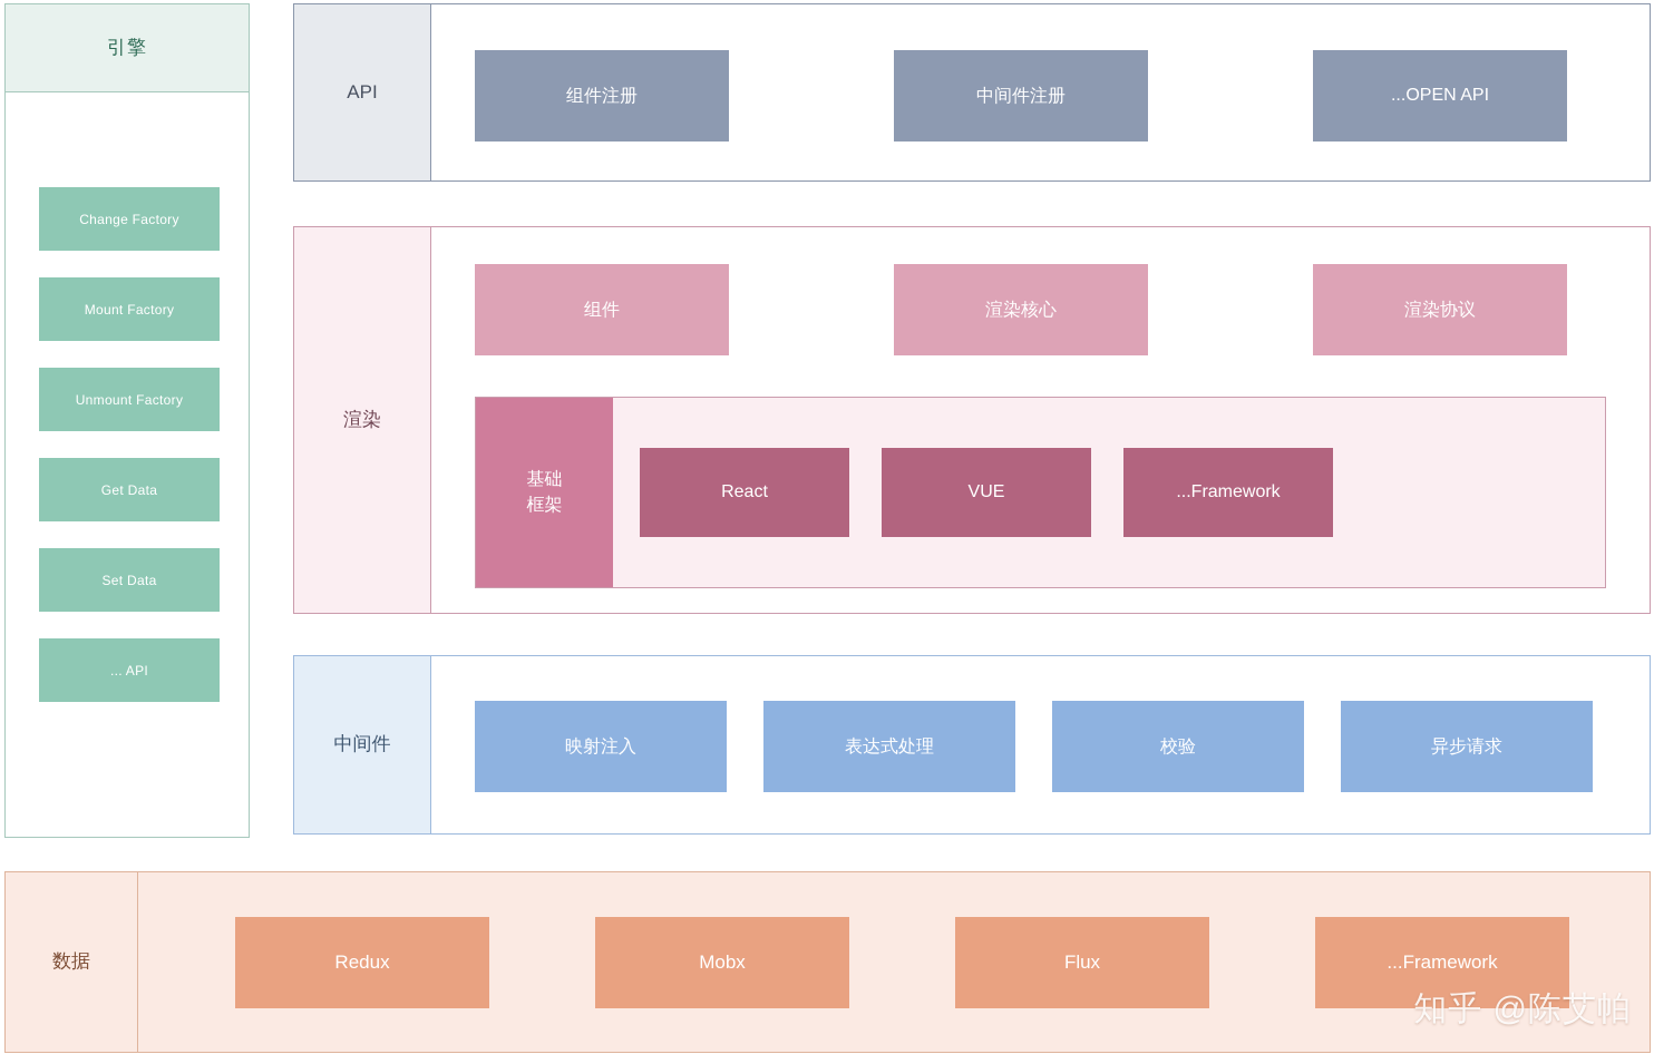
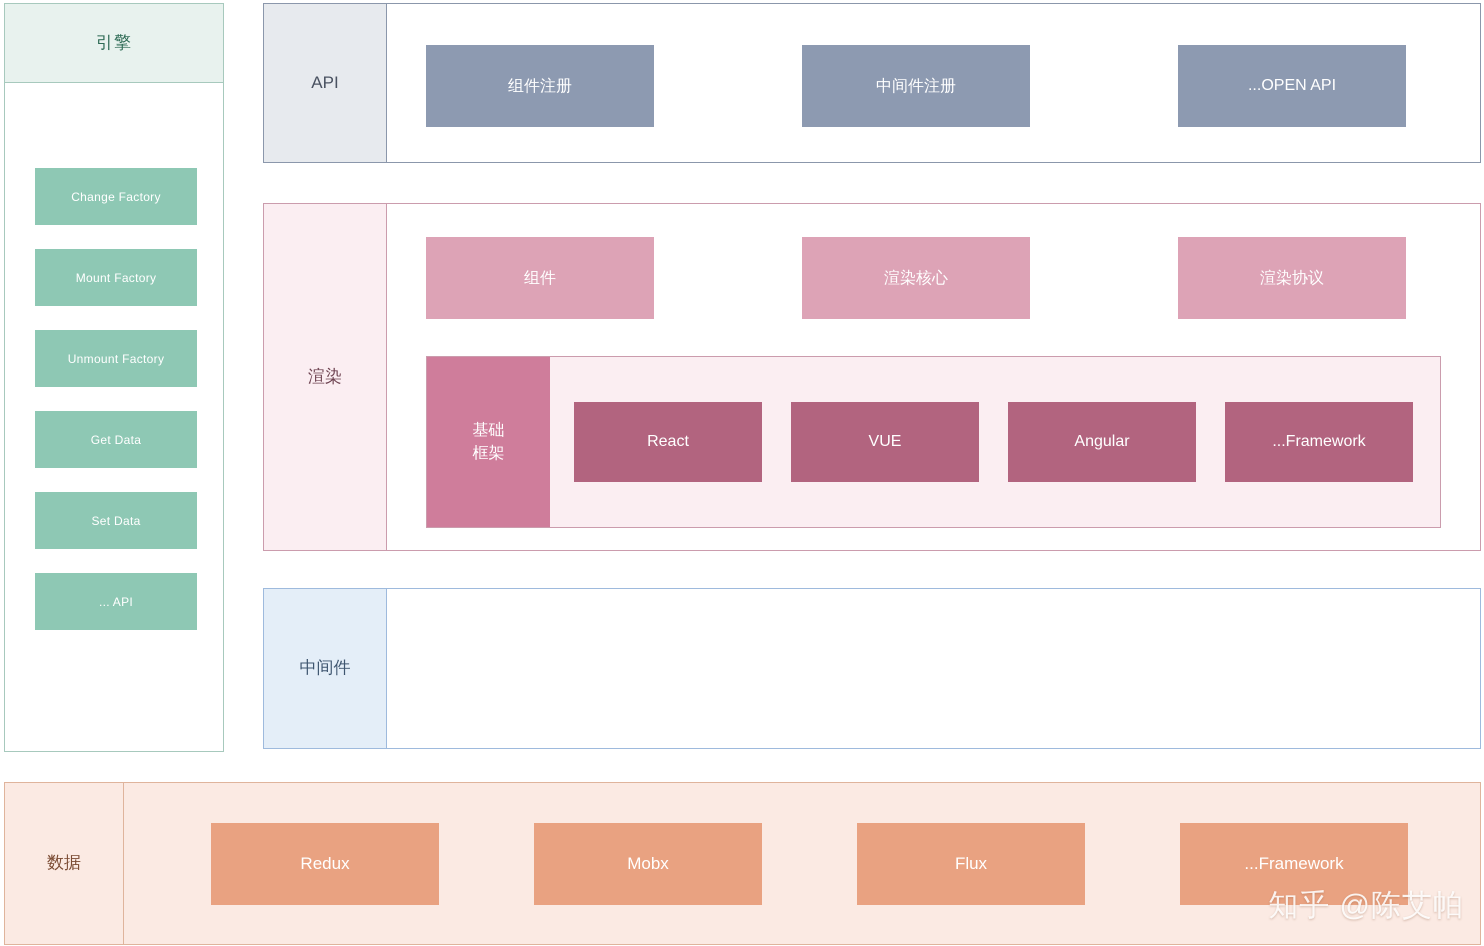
  引擎
  Change Factory
  Mount Factory
  Unmount Factory
  Get Data
  Set Data
  ... API
  API
  组件注册
  中间件注册
  ...OPEN API
  渲染
  组件
  渲染核心
  渲染协议
  基础
  框架
  React
  VUE
+ Angular
  ...Framework
  中间件
- 映射注入
- 表达式处理
- 校验
- 异步请求
  数据
  Redux
  Mobx
  Flux
  ...Framework
  知乎 @陈艾帕
